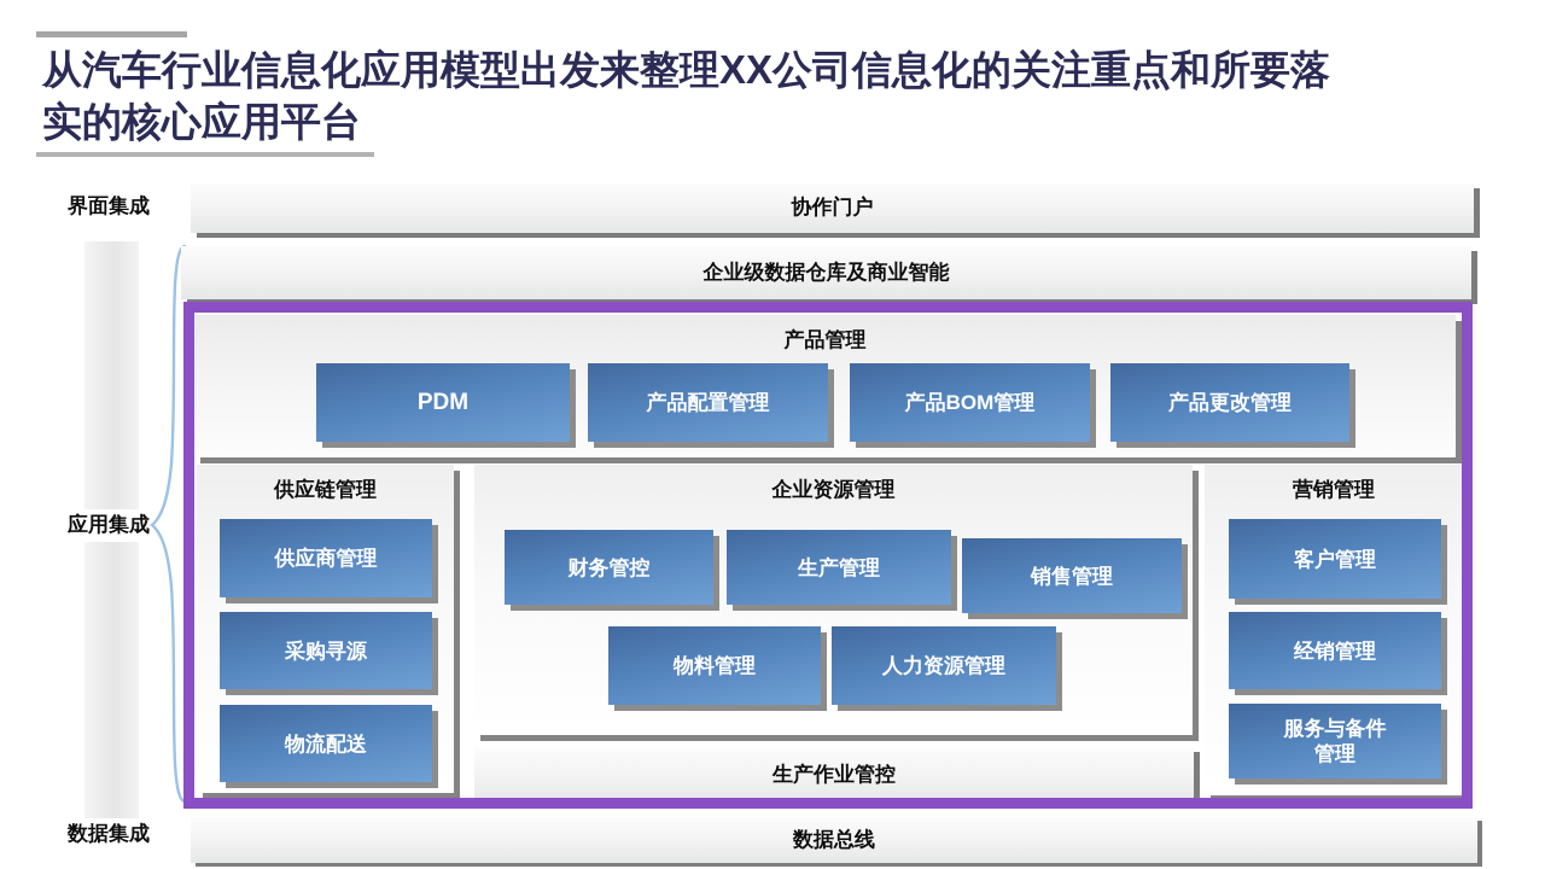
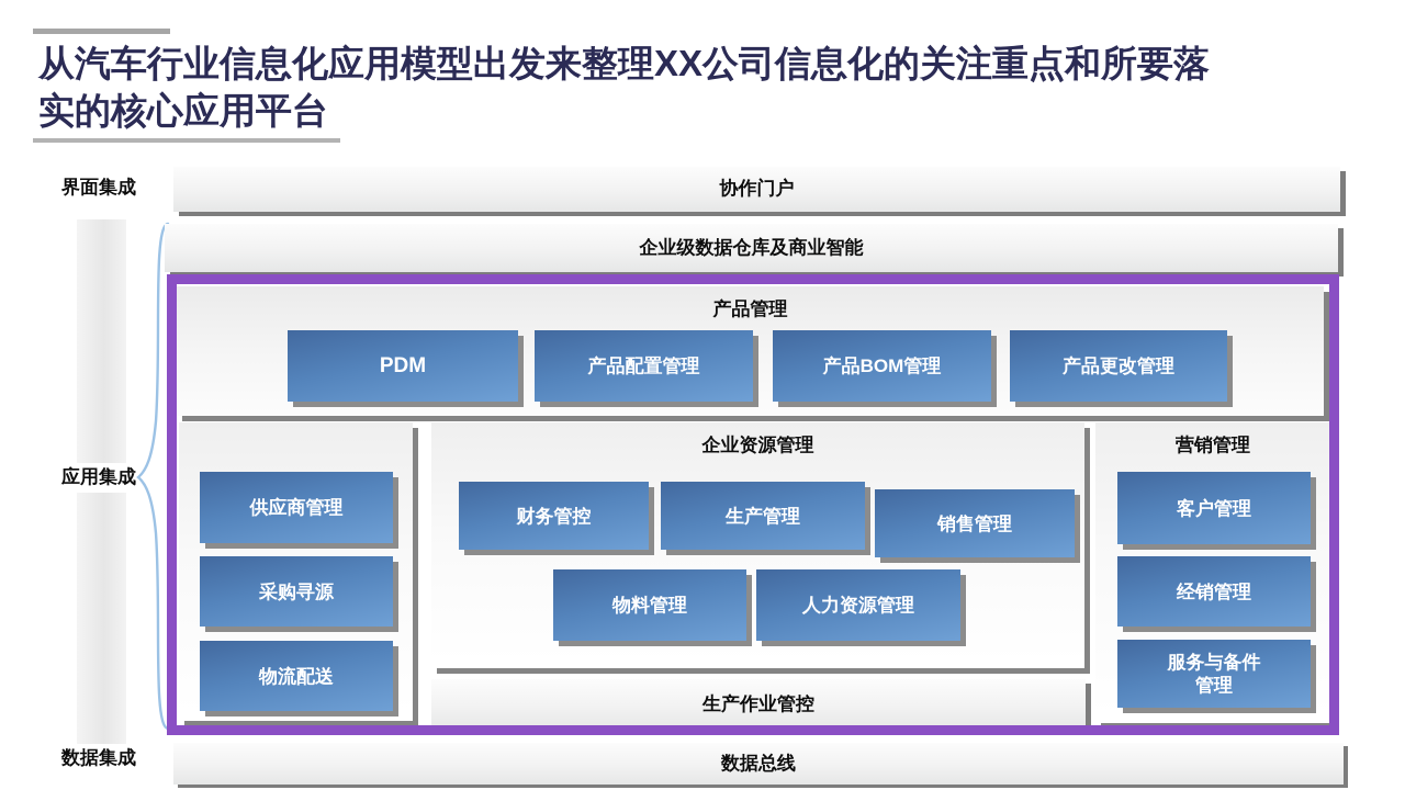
  从汽车行业信息化应用模型出发来整理XX公司信息化的关注重点和所要落
  实的核心应用平台
  界面集成
  应用集成
  数据集成
  协作门户
  企业级数据仓库及商业智能
  产品管理
  PDM
  产品配置管理
  产品BOM管理
  产品更改管理
- 供应链管理
  供应商管理
  采购寻源
  物流配送
  企业资源管理
  财务管控
  生产管理
  销售管理
  物料管理
  人力资源管理
  生产作业管控
  营销管理
  客户管理
  经销管理
  服务与备件
  管理
  数据总线
